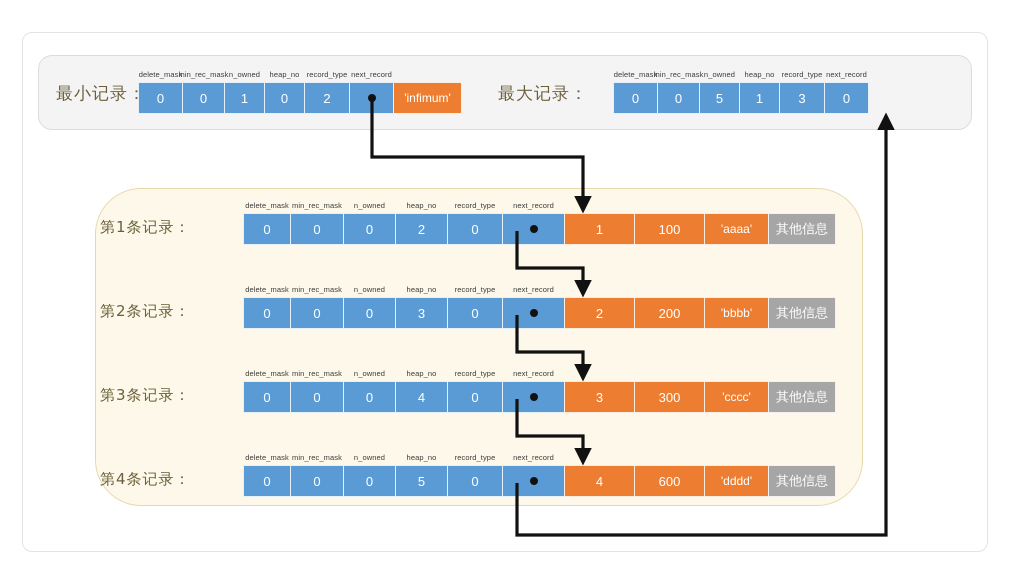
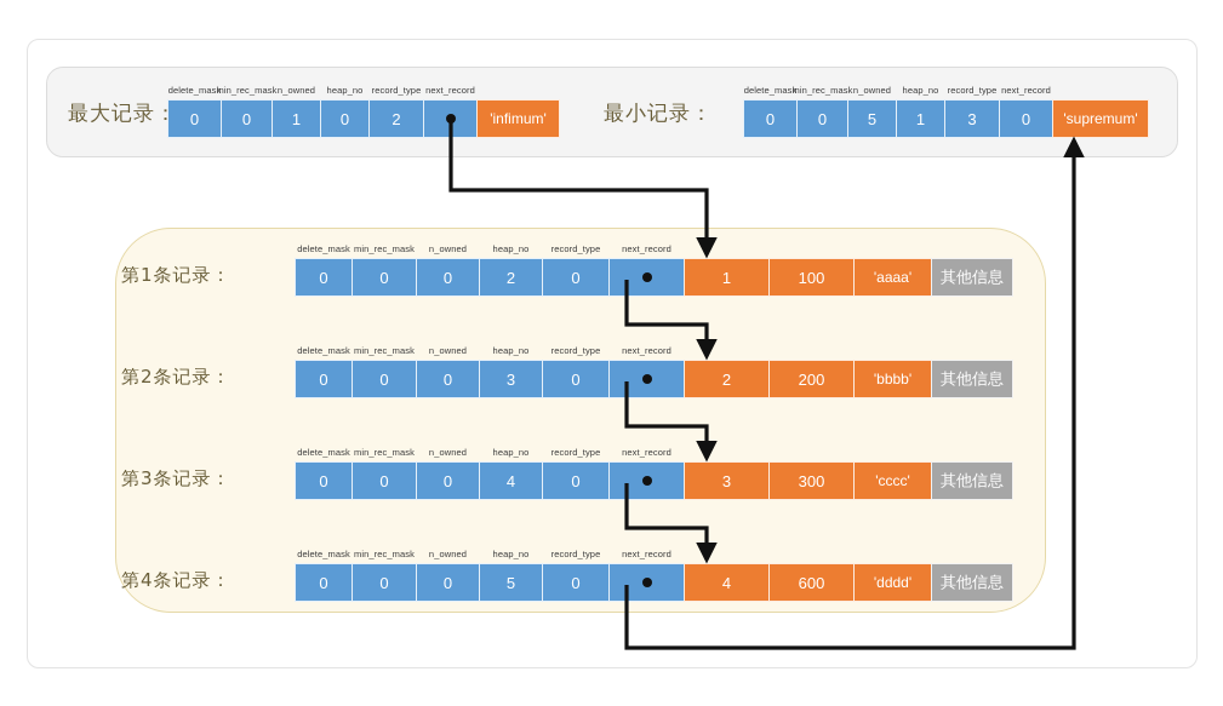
- 最小记录：
+ 最大记录：
  delete_mask
  0
  min_rec_mask
  0
  n_owned
  1
  heap_no
  0
  record_type
  2
  next_record
  'infimum'
- 最大记录：
+ 最小记录：
  delete_mask
  0
  min_rec_mask
  0
  n_owned
  5
  heap_no
  1
  record_type
  3
  next_record
  0
+ 'supremum'
  第1条记录：
  delete_mask
  0
  min_rec_mask
  0
  n_owned
  0
  heap_no
  2
  record_type
  0
  next_record
  1
  100
  'aaaa'
  其他信息
  第2条记录：
  delete_mask
  0
  min_rec_mask
  0
  n_owned
  0
  heap_no
  3
  record_type
  0
  next_record
  2
  200
  'bbbb'
  其他信息
  第3条记录：
  delete_mask
  0
  min_rec_mask
  0
  n_owned
  0
  heap_no
  4
  record_type
  0
  next_record
  3
  300
  'cccc'
  其他信息
  第4条记录：
  delete_mask
  0
  min_rec_mask
  0
  n_owned
  0
  heap_no
  5
  record_type
  0
  next_record
  4
  600
  'dddd'
  其他信息
